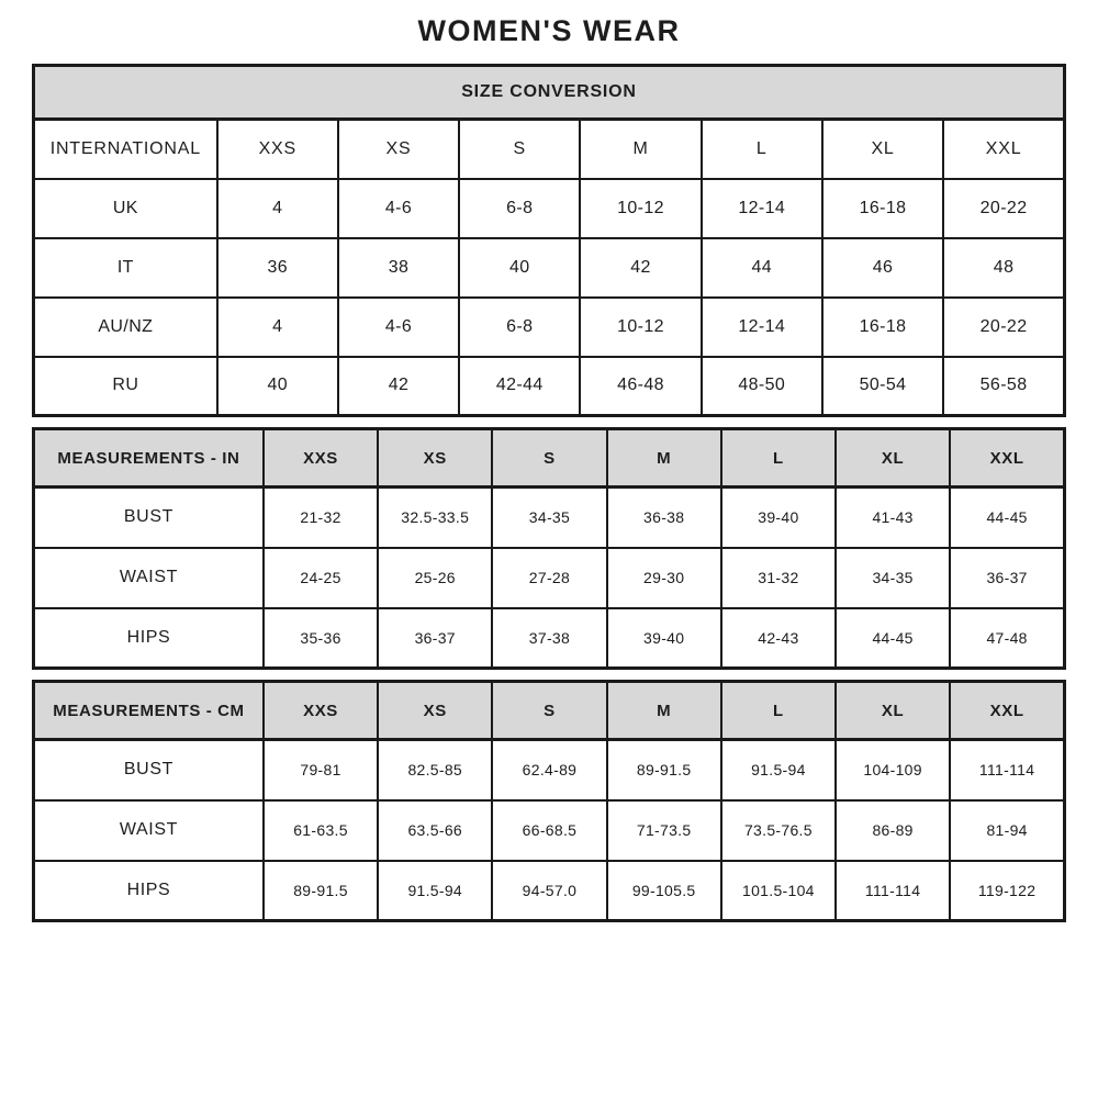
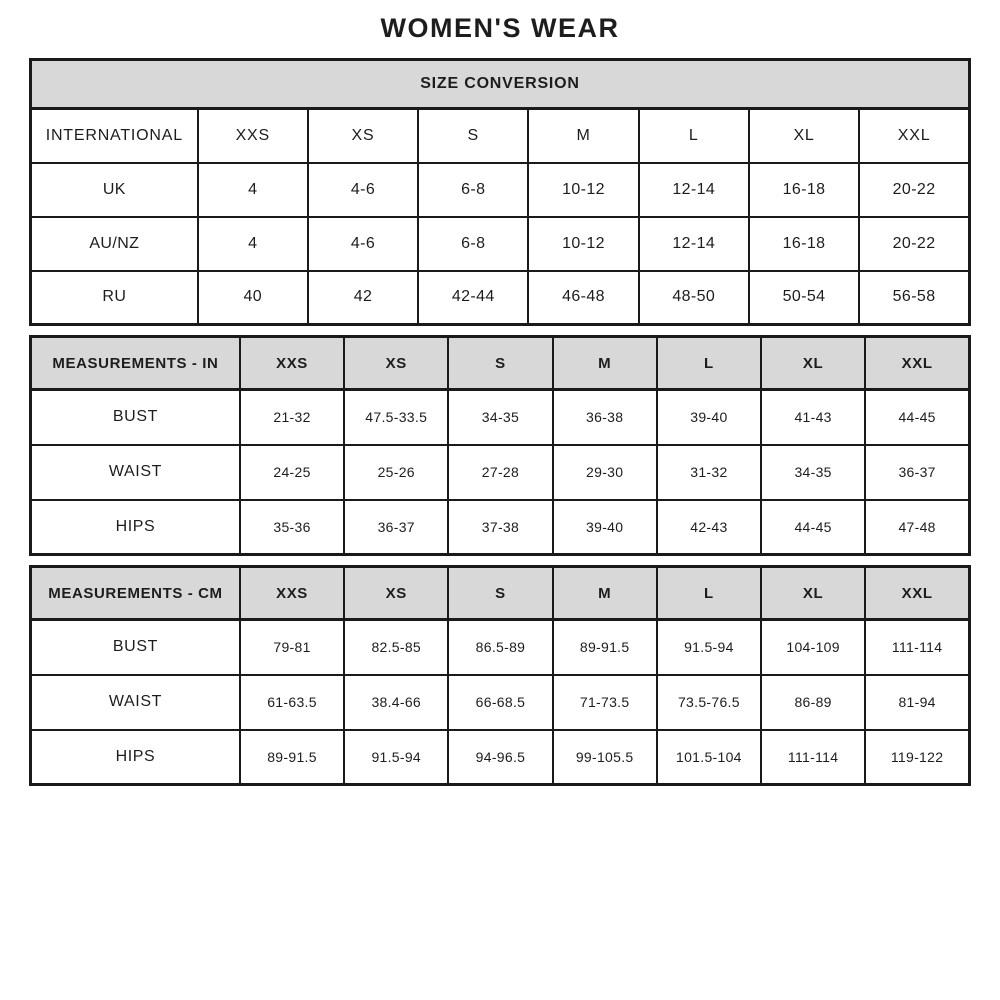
  WOMEN'S WEAR
  SIZE CONVERSION
  INTERNATIONAL	XXS	XS	S	M	L	XL	XXL
  UK	4	4-6	6-8	10-12	12-14	16-18	20-22
- IT	36	38	40	42	44	46	48
  AU/NZ	4	4-6	6-8	10-12	12-14	16-18	20-22
  RU	40	42	42-44	46-48	48-50	50-54	56-58
  MEASUREMENTS - IN	XXS	XS	S	M	L	XL	XXL
- BUST	21-32	32.5-33.5	34-35	36-38	39-40	41-43	44-45
+ BUST	21-32	47.5-33.5	34-35	36-38	39-40	41-43	44-45
  WAIST	24-25	25-26	27-28	29-30	31-32	34-35	36-37
  HIPS	35-36	36-37	37-38	39-40	42-43	44-45	47-48
  MEASUREMENTS - CM	XXS	XS	S	M	L	XL	XXL
- BUST	79-81	82.5-85	62.4-89	89-91.5	91.5-94	104-109	111-114
+ BUST	79-81	82.5-85	86.5-89	89-91.5	91.5-94	104-109	111-114
- WAIST	61-63.5	63.5-66	66-68.5	71-73.5	73.5-76.5	86-89	81-94
+ WAIST	61-63.5	38.4-66	66-68.5	71-73.5	73.5-76.5	86-89	81-94
- HIPS	89-91.5	91.5-94	94-57.0	99-105.5	101.5-104	111-114	119-122
+ HIPS	89-91.5	91.5-94	94-96.5	99-105.5	101.5-104	111-114	119-122
